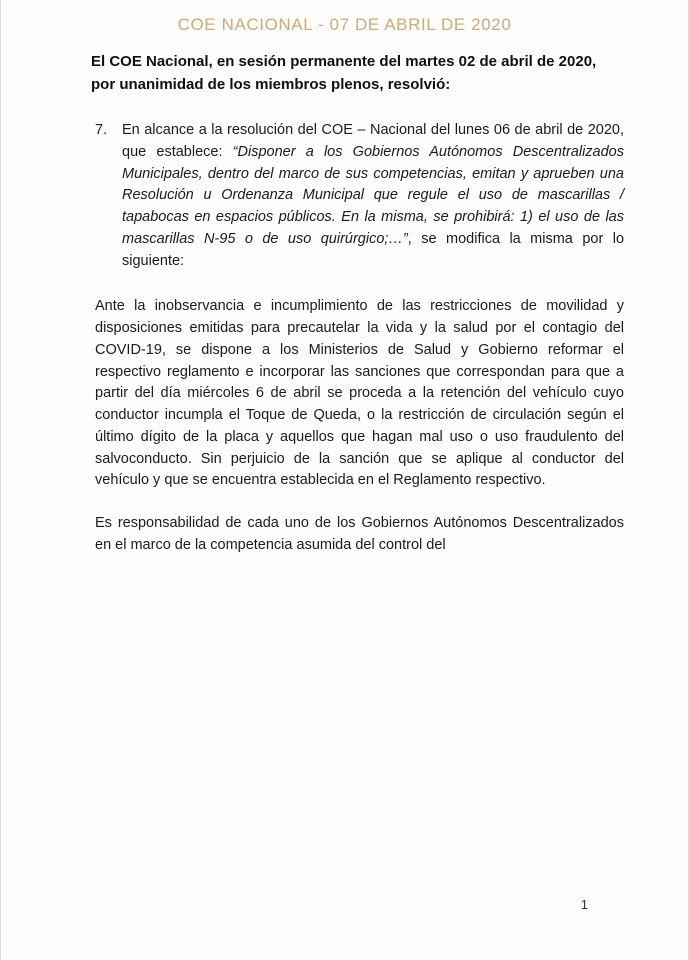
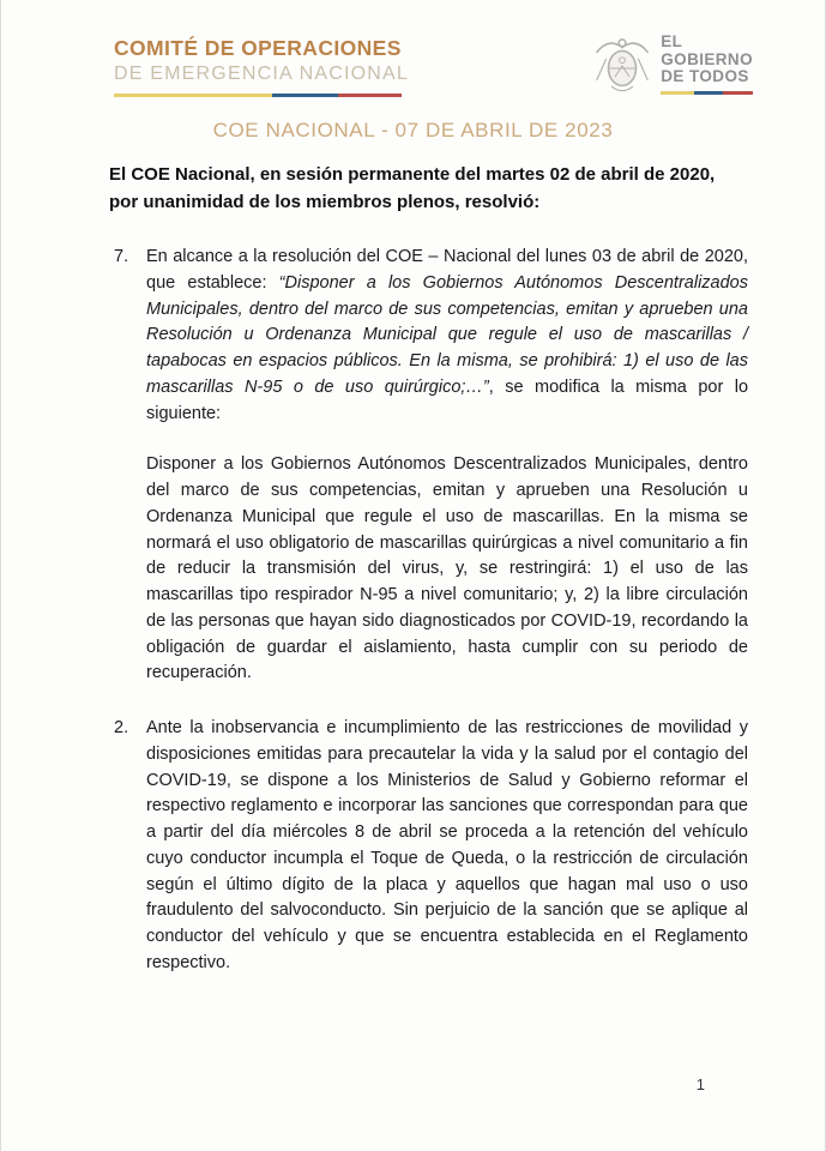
+ COMITÉ DE OPERACIONES
+ DE EMERGENCIA NACIONAL
+ EL
+ GOBIERNO
+ DE TODOS
- COE NACIONAL - 07 DE ABRIL DE 2020
+ COE NACIONAL - 07 DE ABRIL DE 2023
  El COE Nacional, en sesión permanente del martes 02 de abril de 2020, por unanimidad de los miembros plenos, resolvió:
  7.
- En alcance a la resolución del COE – Nacional del lunes 06 de abril de 2020, que establece: “Disponer a los Gobiernos Autónomos Descentralizados Municipales, dentro del marco de sus competencias, emitan y aprueben una Resolución u Ordenanza Municipal que regule el uso de mascarillas / tapabocas en espacios públicos. En la misma, se prohibirá: 1) el uso de las mascarillas N-95 o de uso quirúrgico;…”, se modifica la misma por lo siguiente:
+ En alcance a la resolución del COE – Nacional del lunes 03 de abril de 2020, que establece: “Disponer a los Gobiernos Autónomos Descentralizados Municipales, dentro del marco de sus competencias, emitan y aprueben una Resolución u Ordenanza Municipal que regule el uso de mascarillas / tapabocas en espacios públicos. En la misma, se prohibirá: 1) el uso de las mascarillas N-95 o de uso quirúrgico;…”, se modifica la misma por lo siguiente:
+ Disponer a los Gobiernos Autónomos Descentralizados Municipales, dentro del marco de sus competencias, emitan y aprueben una Resolución u Ordenanza Municipal que regule el uso de mascarillas. En la misma se normará el uso obligatorio de mascarillas quirúrgicas a nivel comunitario a fin de reducir la transmisión del virus, y, se restringirá: 1) el uso de las mascarillas tipo respirador N-95 a nivel comunitario; y, 2) la libre circulación de las personas que hayan sido diagnosticados por COVID-19, recordando la obligación de guardar el aislamiento, hasta cumplir con su periodo de recuperación.
+ 2.
- Ante la inobservancia e incumplimiento de las restricciones de movilidad y disposiciones emitidas para precautelar la vida y la salud por el contagio del COVID-19, se dispone a los Ministerios de Salud y Gobierno reformar el respectivo reglamento e incorporar las sanciones que correspondan para que a partir del día miércoles 6 de abril se proceda a la retención del vehículo cuyo conductor incumpla el Toque de Queda, o la restricción de circulación según el último dígito de la placa y aquellos que hagan mal uso o uso fraudulento del salvoconducto. Sin perjuicio de la sanción que se aplique al conductor del vehículo y que se encuentra establecida en el Reglamento respectivo.
+ Ante la inobservancia e incumplimiento de las restricciones de movilidad y disposiciones emitidas para precautelar la vida y la salud por el contagio del COVID-19, se dispone a los Ministerios de Salud y Gobierno reformar el respectivo reglamento e incorporar las sanciones que correspondan para que a partir del día miércoles 8 de abril se proceda a la retención del vehículo cuyo conductor incumpla el Toque de Queda, o la restricción de circulación según el último dígito de la placa y aquellos que hagan mal uso o uso fraudulento del salvoconducto. Sin perjuicio de la sanción que se aplique al conductor del vehículo y que se encuentra establecida en el Reglamento respectivo.
- Es responsabilidad de cada uno de los Gobiernos Autónomos Descentralizados en el marco de la competencia asumida del control del
  1
